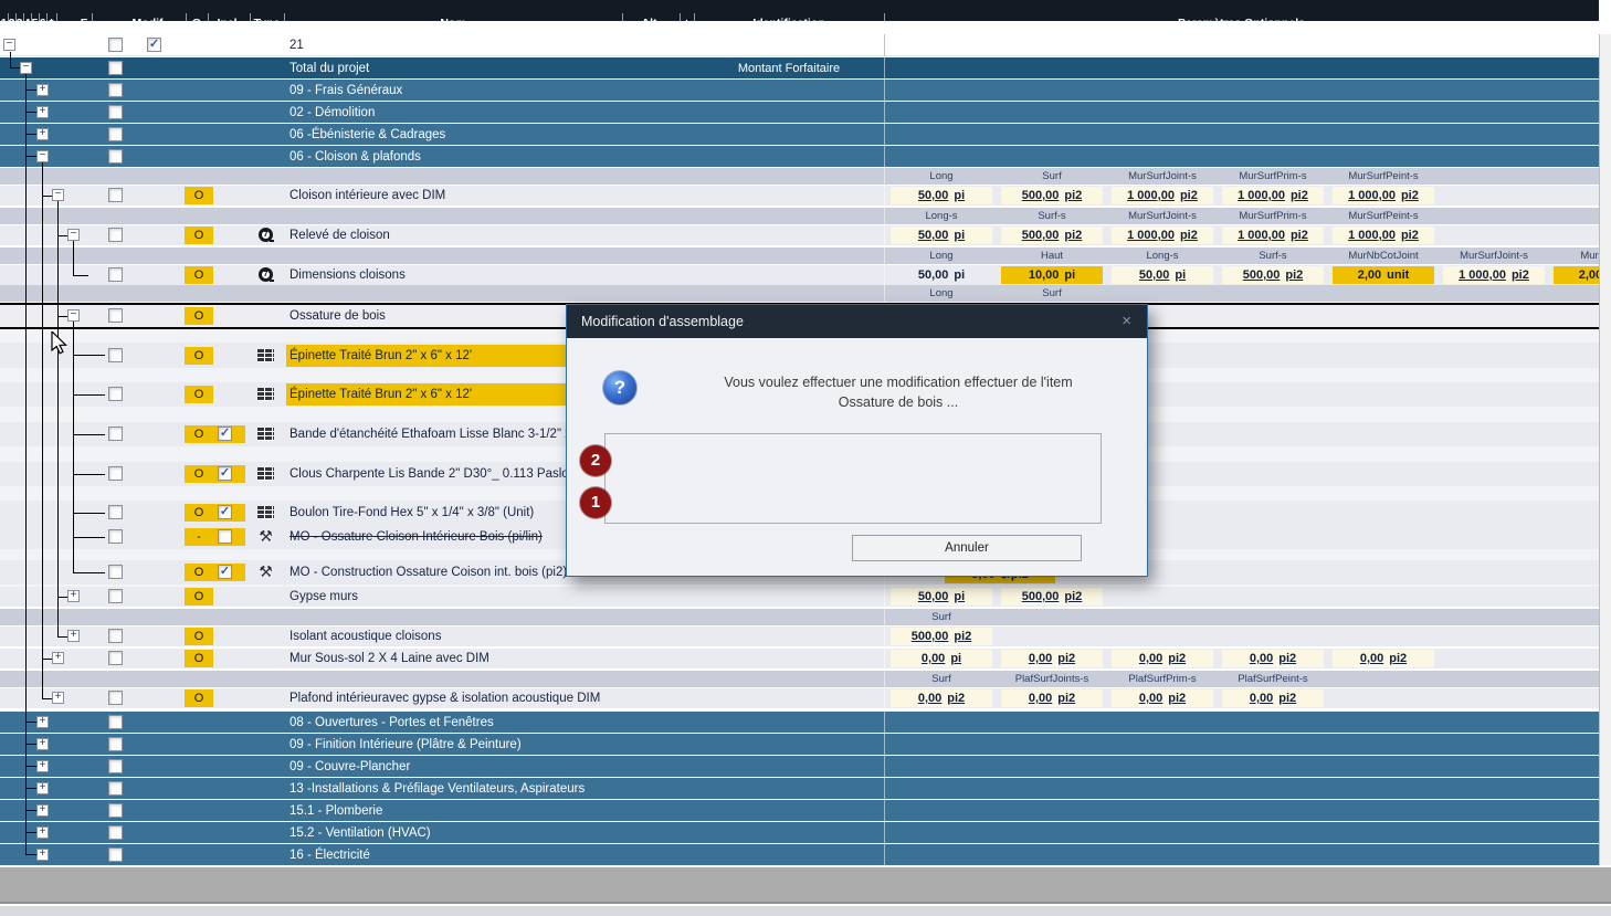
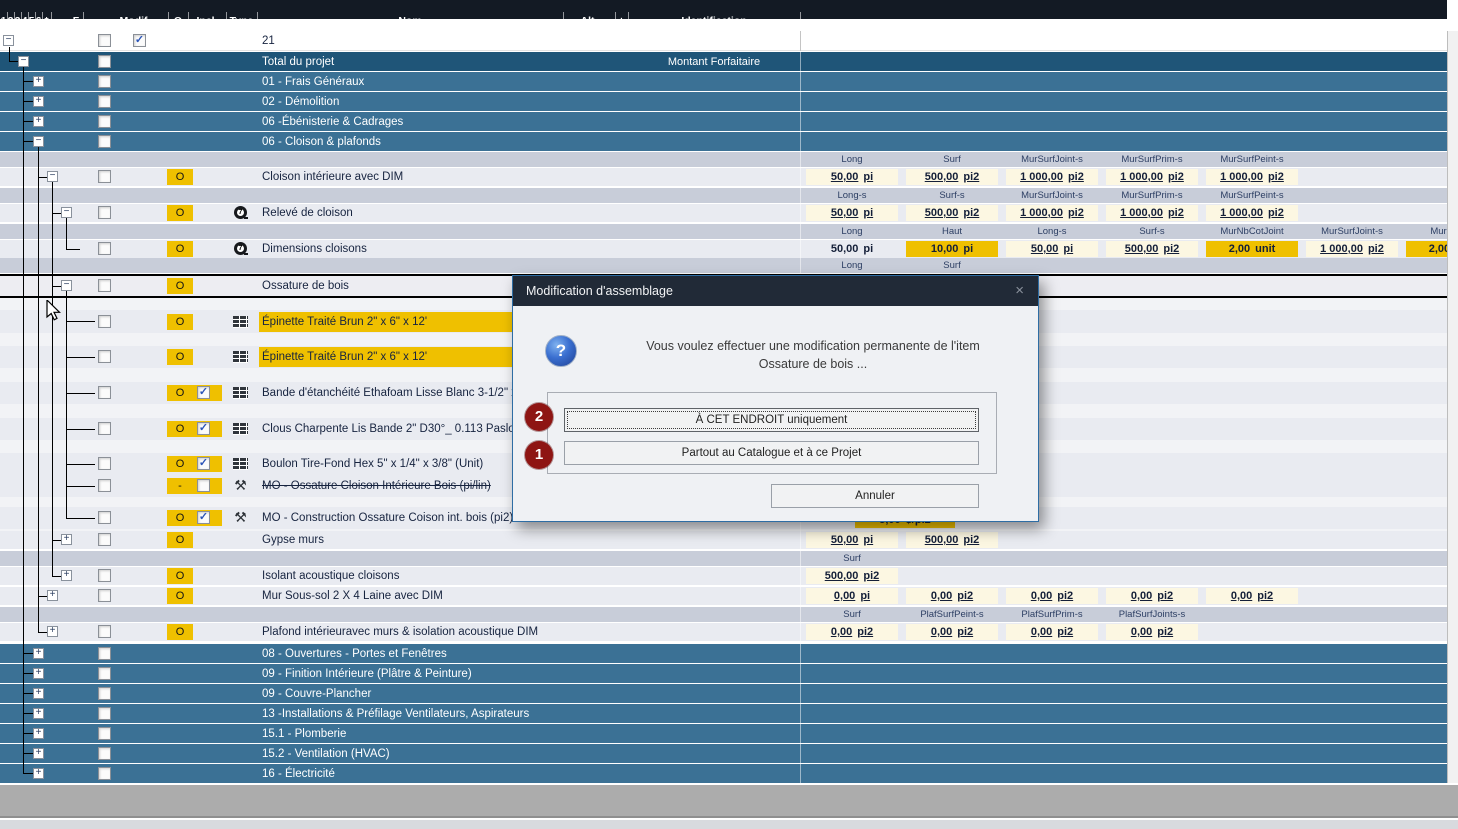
  1
  2
  3
  4
  5
  6
  *
  F
  Modif.
  O
  Incl.
  Type
  Nom
  Alt.
  +
  Identification
- Paramètres Optionnels
  −
  ✓
  21
  −
  Total du projet
  Montant Forfaitaire
  +
- 09 - Frais Généraux
+ 01 - Frais Généraux
  +
  02 - Démolition
  +
  06 -Ébénisterie & Cadrages
  −
  06 - Cloison & plafonds
  Long
  Surf
  MurSurfJoint-s
  MurSurfPrim-s
  MurSurfPeint-s
  −
  O
  Cloison intérieure avec DIM
  50,00
  pi
  500,00
  pi2
  1 000,00
  pi2
  1 000,00
  pi2
  1 000,00
  pi2
  Long-s
  Surf-s
  MurSurfJoint-s
  MurSurfPrim-s
  MurSurfPeint-s
  −
  O
  Relevé de cloison
  50,00
  pi
  500,00
  pi2
  1 000,00
  pi2
  1 000,00
  pi2
  1 000,00
  pi2
  Long
  Haut
  Long-s
  Surf-s
  MurNbCotJoint
  MurSurfJoint-s
  O
  Dimensions cloisons
  50,00
  pi
  10,00
  pi
  50,00
  pi
  500,00
  pi2
  2,00
  unit
  1 000,00
  pi2
  2,0
  Long
  Surf
  −
  O
  Ossature de bois
  O
  Épinette Traité Brun 2" x 6" x 12'
  O
  Épinette Traité Brun 2" x 6" x 12'
  O
  ✓
  Bande d'étanchéité Ethafoam Lisse Blanc 3-1/2"
  O
  ✓
  Clous Charpente Lis Bande 2" D30°_ 0.113 Pasl
  O
  ✓
  Boulon Tire-Fond Hex 5" x 1/4" x 3/8" (Unit)
  -
  ⚒
  MO - Ossature Cloison Intérieure Bois (pi/lin)
  O
  ✓
  ⚒
  MO - Construction Ossature Coison int. bois (pi2
  +
  O
  Gypse murs
  50,00
  pi
  500,00
  pi2
  Surf
  +
  O
  Isolant acoustique cloisons
  500,00
  pi2
  +
  O
  Mur Sous-sol 2 X 4 Laine avec DIM
  0,00
  pi
  0,00
  pi2
  0,00
  pi2
  0,00
  pi2
  0,00
  pi2
  Surf
- PlafSurfJoints-s
+ PlafSurfPeint-s
  PlafSurfPrim-s
- PlafSurfPeint-s
+ PlafSurfJoints-s
  +
  O
- Plafond intérieuravec gypse & isolation acoustique DIM
+ Plafond intérieuravec murs & isolation acoustique DIM
  0,00
  pi2
  0,00
  pi2
  0,00
  pi2
  0,00
  pi2
  +
  08 - Ouvertures - Portes et Fenêtres
  +
  09 - Finition Intérieure (Plâtre & Peinture)
  +
  09 - Couvre-Plancher
  +
  13 -Installations & Préfilage Ventilateurs, Aspirateurs
  +
  15.1 - Plomberie
  +
  15.2 - Ventilation (HVAC)
  +
  16 - Électricité
  Modification d'assemblage
  ×
  ?
- Vous voulez effectuer une modification effectuer de l'item
+ Vous voulez effectuer une modification permanente de l'item
  Ossature de bois ...
+ À CET ENDROIT uniquement
+ Partout au Catalogue et à ce Projet
  Annuler
  2
  1
